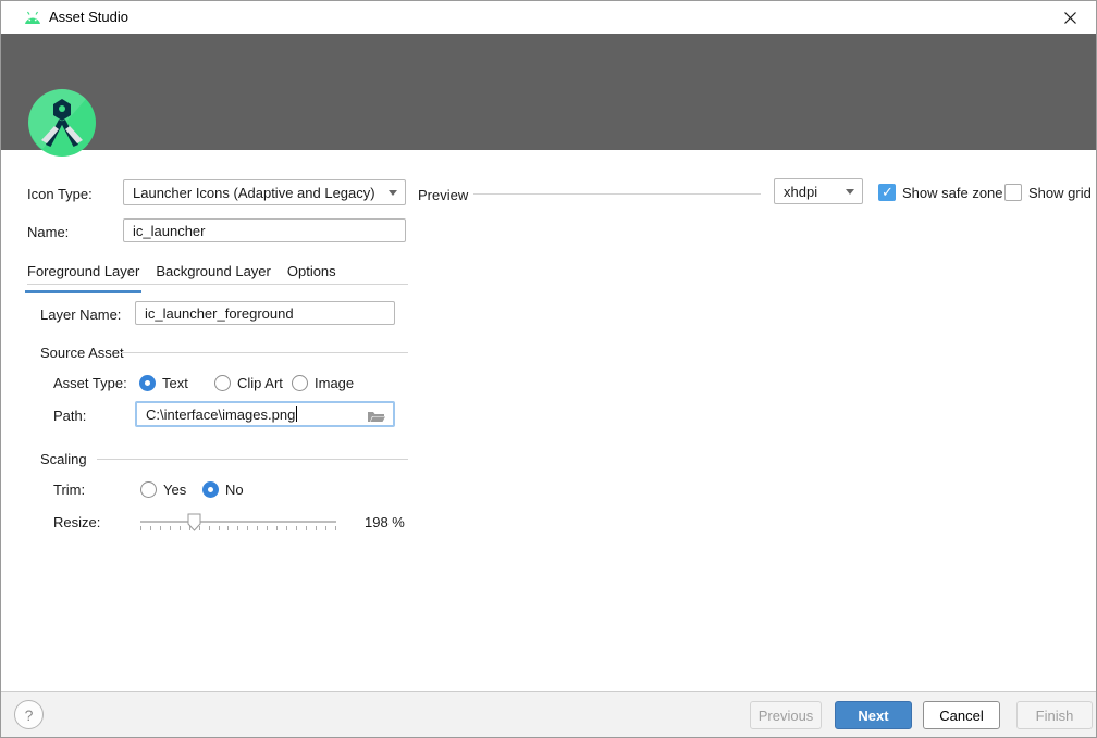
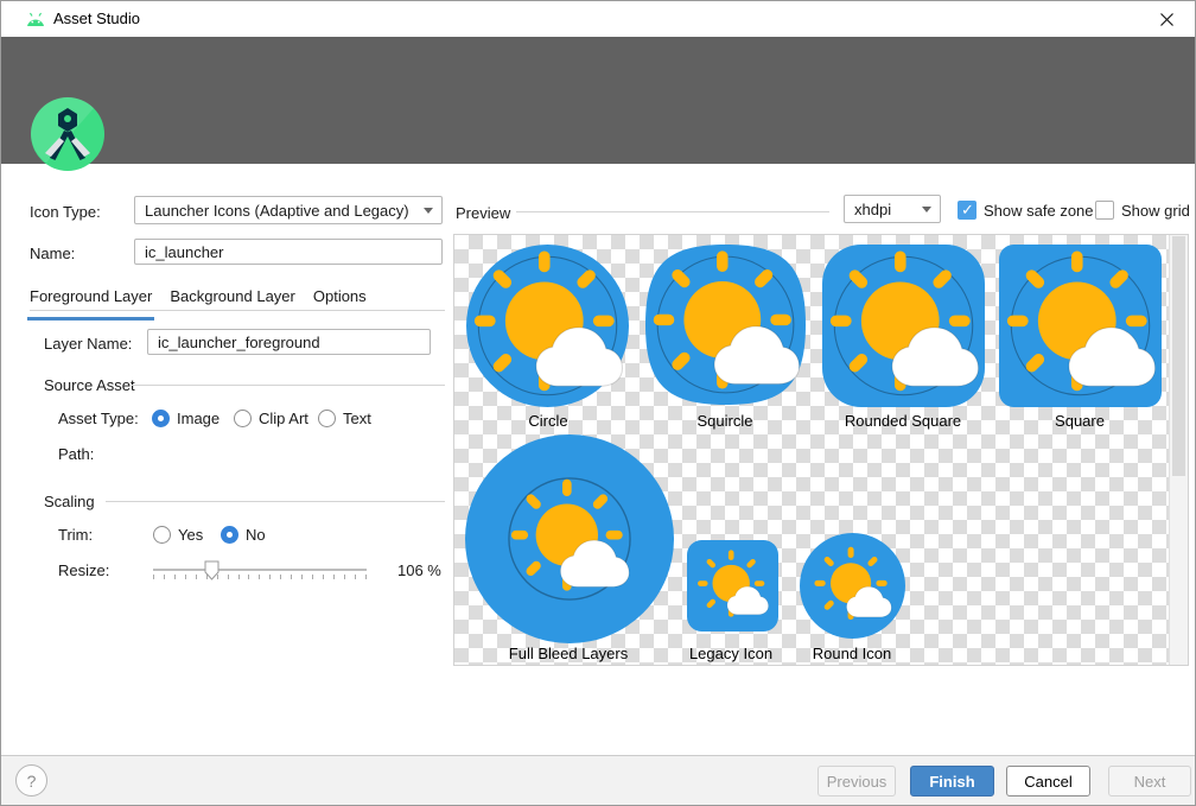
  Asset Studio
  Icon Type:
  Launcher Icons (Adaptive and Legacy)
  Name:
  ic_launcher
  Foreground Layer
  Background Layer
  Options
  Layer Name:
  ic_launcher_foreground
  Source Asse
  Asset Type:
- Text
+ Image
  Clip Art
- Image
+ Text
  Path:
- C:\interface\images.png
  Scaling
  Trim:
  Yes
  No
  Resize:
- 198 %
+ 106 %
  Preview
  xhdpi
  Show safe zone
  Show grid
+ Circle
+ Squircle
+ Rounded Square
+ Square
+ Full Bleed Layers
+ Legacy Icon
+ Round Icon
  ?
  Previous
- Next
+ Finish
  Cancel
- Finish
+ Next
